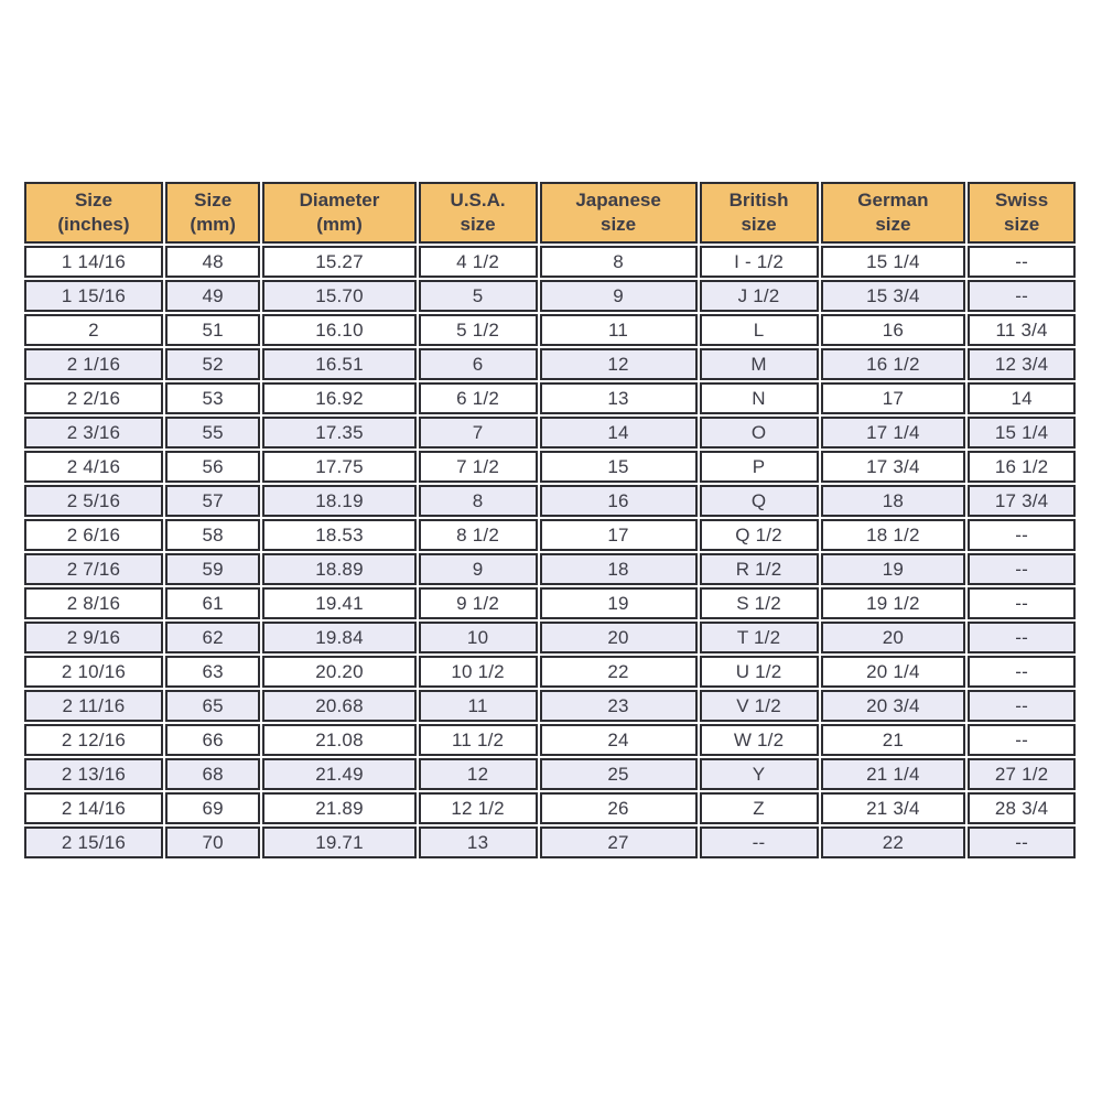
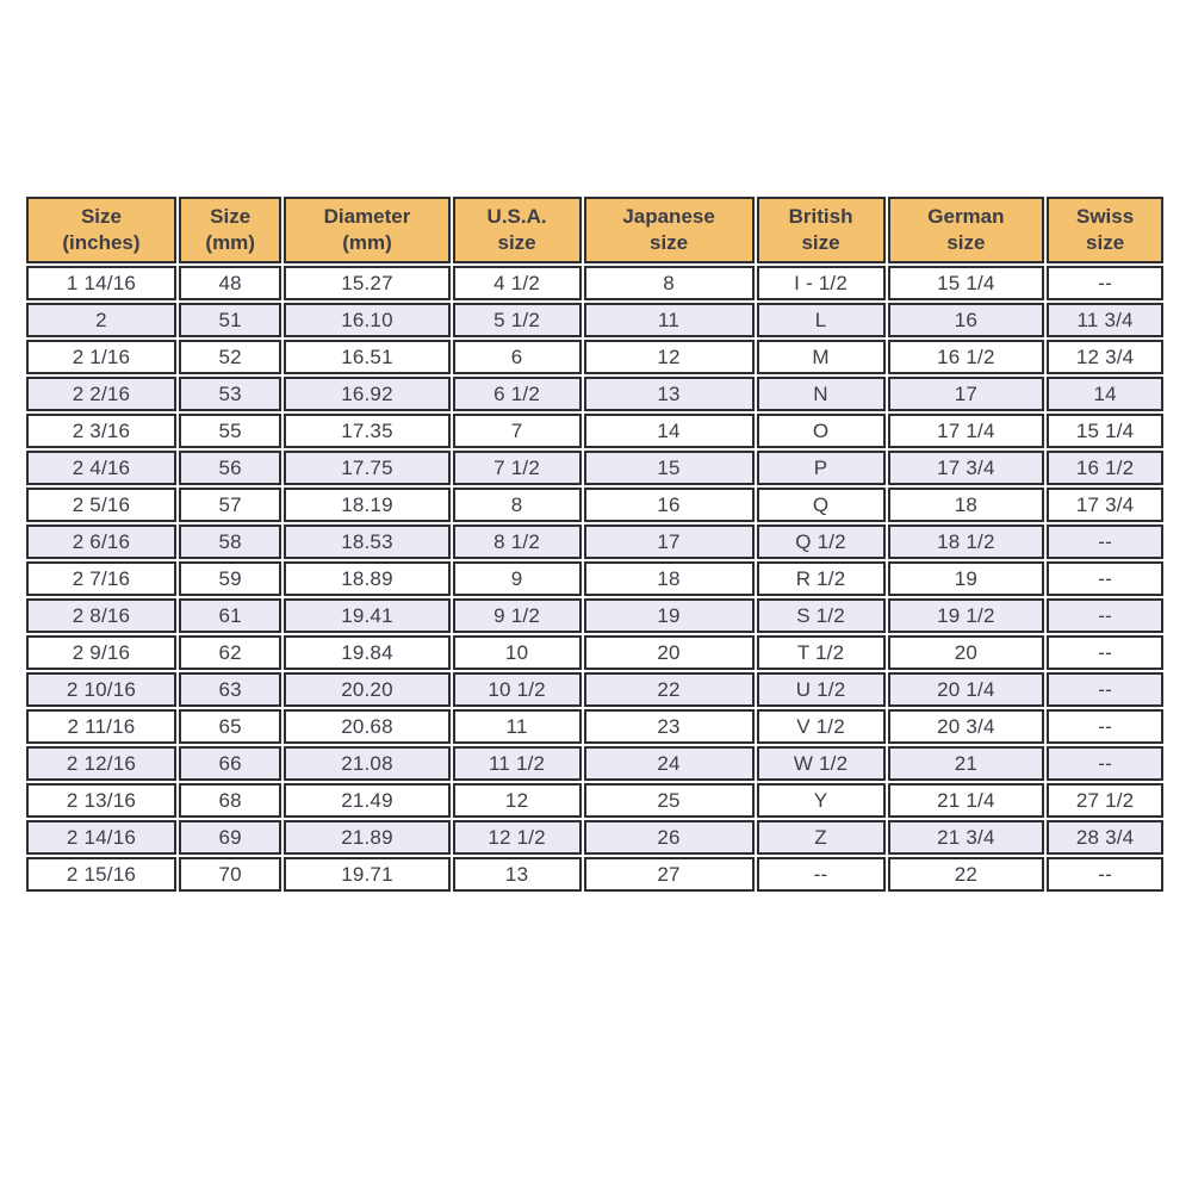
  Size (inches)	Size (mm)	Diameter (mm)	U.S.A. size	Japanese size	British size	German size	Swiss size
  1 14/16	48	15.27	4 1/2	8	I - 1/2	15 1/4	--
- 1 15/16	49	15.70	5	9	J 1/2	15 3/4	--
  2	51	16.10	5 1/2	11	L	16	11 3/4
  2 1/16	52	16.51	6	12	M	16 1/2	12 3/4
  2 2/16	53	16.92	6 1/2	13	N	17	14
  2 3/16	55	17.35	7	14	O	17 1/4	15 1/4
  2 4/16	56	17.75	7 1/2	15	P	17 3/4	16 1/2
  2 5/16	57	18.19	8	16	Q	18	17 3/4
  2 6/16	58	18.53	8 1/2	17	Q 1/2	18 1/2	--
  2 7/16	59	18.89	9	18	R 1/2	19	--
  2 8/16	61	19.41	9 1/2	19	S 1/2	19 1/2	--
  2 9/16	62	19.84	10	20	T 1/2	20	--
  2 10/16	63	20.20	10 1/2	22	U 1/2	20 1/4	--
  2 11/16	65	20.68	11	23	V 1/2	20 3/4	--
  2 12/16	66	21.08	11 1/2	24	W 1/2	21	--
  2 13/16	68	21.49	12	25	Y	21 1/4	27 1/2
  2 14/16	69	21.89	12 1/2	26	Z	21 3/4	28 3/4
  2 15/16	70	19.71	13	27	--	22	--
